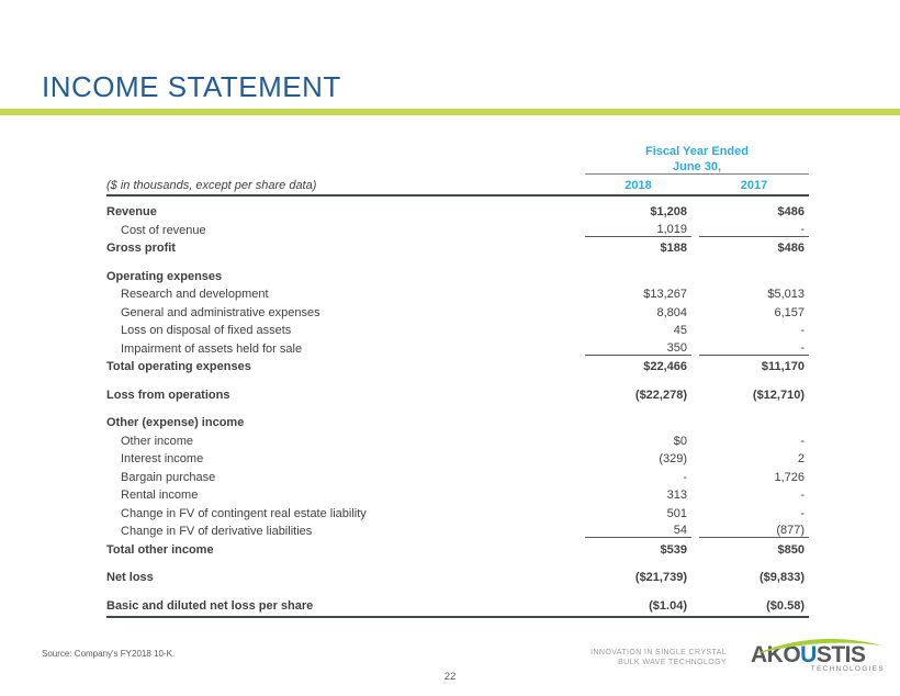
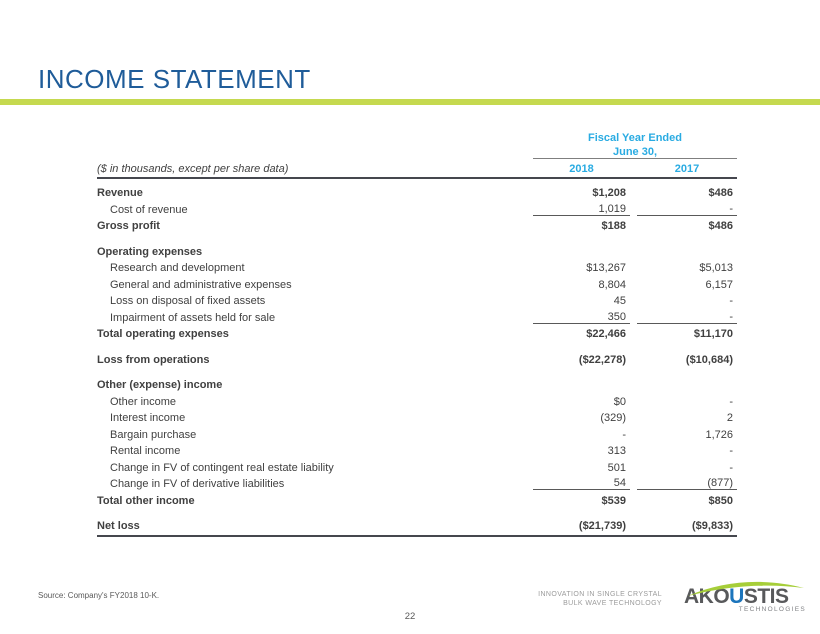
  INCOME STATEMENT
  Fiscal Year Ended
  June 30,
  ($ in thousands, except per share data)
  2018
  2017
  Revenue
  $1,208
  $486
  Cost of revenue
  1,019
  -
  Gross profit
  $188
  $486
  Operating expenses
  Research and development
  $13,267
  $5,013
  General and administrative expenses
  8,804
  6,157
  Loss on disposal of fixed assets
  45
  -
  Impairment of assets held for sale
  350
  -
  Total operating expenses
  $22,466
  $11,170
  Loss from operations
  ($22,278)
- ($12,710)
+ ($10,684)
  Other (expense) income
  Other income
  $0
  -
  Interest income
  (329)
  2
  Bargain purchase
  -
  1,726
  Rental income
  313
  -
  Change in FV of contingent real estate liability
  501
  -
  Change in FV of derivative liabilities
  54
  (877)
  Total other income
  $539
  $850
  Net loss
  ($21,739)
  ($9,833)
- Basic and diluted net loss per share
- ($1.04)
- ($0.58)
  Source: Company's FY2018 10-K.
  AKOUSTIS
  22
